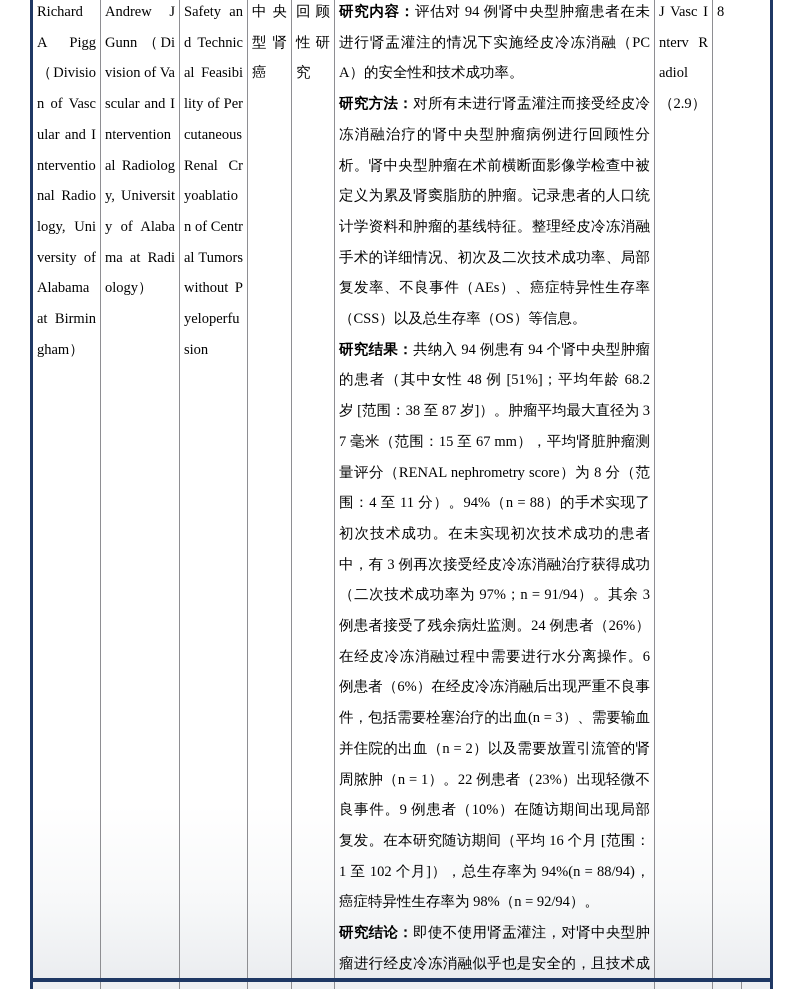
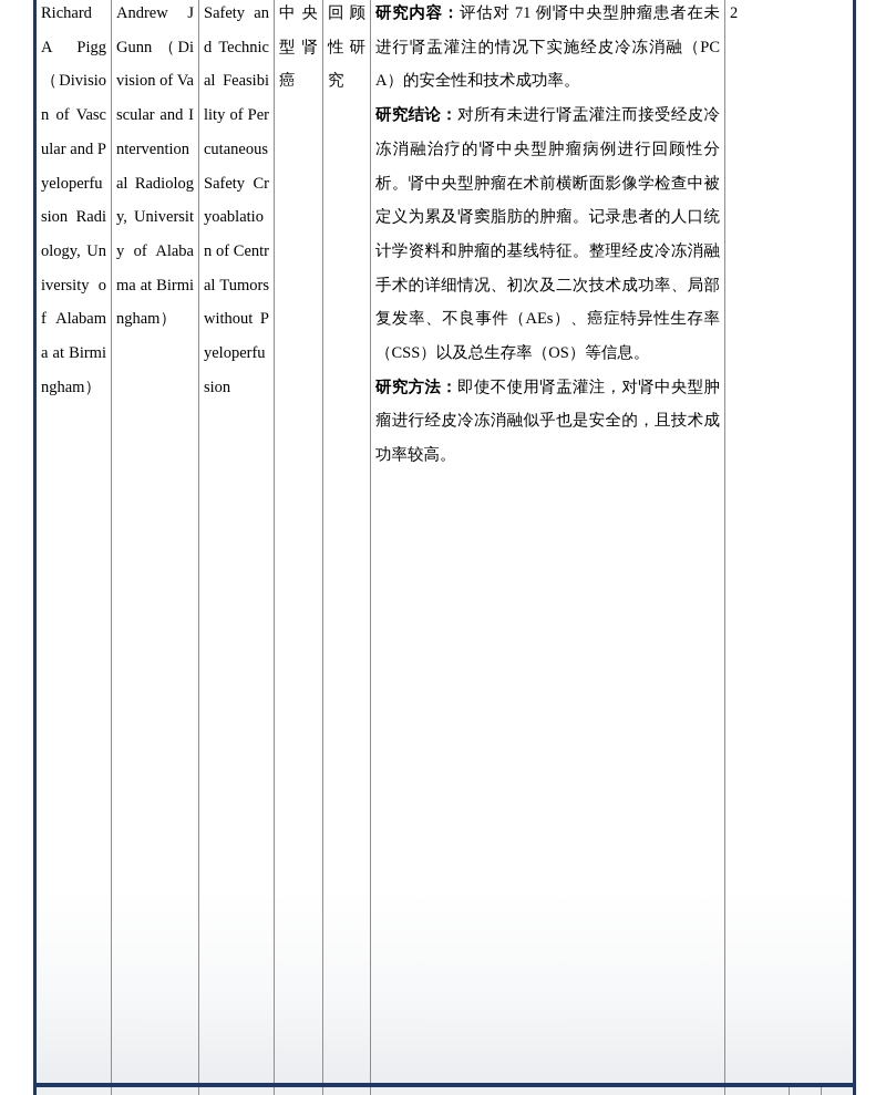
- Richard A Pigg （Division of Vascular and Interventional Radiology, University of Alabama at Birmingham）
+ Richard A Pigg （Division of Vascular and Pyeloperfusion Radiology, University of Alabama at Birmingham）
- Andrew J Gunn （Division of Vascular and Interventional Radiology, University of Alabama at Radiology）
+ Andrew J Gunn （Division of Vascular and Interventional Radiology, University of Alabama at Birmingham）
- Safety and Technical Feasibility of Percutaneous Renal Cryoablation of Central Tumors without Pyeloperfusion
+ Safety and Technical Feasibility of Percutaneous Safety Cryoablation of Central Tumors without Pyeloperfusion
  中央型肾癌
  回顾性研究
- 研究内容：评估对 94 例肾中央型肿瘤患者在未进行肾盂灌注的情况下实施经皮冷冻消融（PCA）的安全性和技术成功率。
+ 研究内容：评估对 71 例肾中央型肿瘤患者在未进行肾盂灌注的情况下实施经皮冷冻消融（PCA）的安全性和技术成功率。
- 研究方法：对所有未进行肾盂灌注而接受经皮冷冻消融治疗的肾中央型肿瘤病例进行回顾性分析。肾中央型肿瘤在术前横断面影像学检查中被定义为累及肾窦脂肪的肿瘤。记录患者的人口统计学资料和肿瘤的基线特征。整理经皮冷冻消融手术的详细情况、初次及二次技术成功率、局部复发率、不良事件（AEs）、癌症特异性生存率（CSS）以及总生存率（OS）等信息。
+ 研究结论：对所有未进行肾盂灌注而接受经皮冷冻消融治疗的肾中央型肿瘤病例进行回顾性分析。肾中央型肿瘤在术前横断面影像学检查中被定义为累及肾窦脂肪的肿瘤。记录患者的人口统计学资料和肿瘤的基线特征。整理经皮冷冻消融手术的详细情况、初次及二次技术成功率、局部复发率、不良事件（AEs）、癌症特异性生存率（CSS）以及总生存率（OS）等信息。
- 研究结果：共纳入 94 例患有 94 个肾中央型肿瘤的患者（其中女性 48 例 [51%]；平均年龄 68.2 岁 [范围：38 至 87 岁]）。肿瘤平均最大直径为 37 毫米（范围：15 至 67 mm），平均肾脏肿瘤测量评分（RENAL nephrometry score）为 8 分（范围：4 至 11 分）。94%（n = 88）的手术实现了初次技术成功。在未实现初次技术成功的患者中，有 3 例再次接受经皮冷冻消融治疗获得成功（二次技术成功率为 97%；n = 91/94）。其余 3 例患者接受了残余病灶监测。24 例患者（26%）在经皮冷冻消融过程中需要进行水分离操作。6 例患者（6%）在经皮冷冻消融后出现严重不良事件，包括需要栓塞治疗的出血(n = 3）、需要输血并住院的出血（n = 2）以及需要放置引流管的肾周脓肿（n = 1）。22 例患者（23%）出现轻微不良事件。9 例患者（10%）在随访期间出现局部复发。在本研究随访期间（平均 16 个月 [范围：1 至 102 个月]），总生存率为 94%(n = 88/94)，癌症特异性生存率为 98%（n = 92/94）。
- 研究结论：即使不使用肾盂灌注，对肾中央型肿瘤进行经皮冷冻消融似乎也是安全的，且技术成
+ 研究方法：即使不使用肾盂灌注，对肾中央型肿瘤进行经皮冷冻消融似乎也是安全的，且技术成功率较高。
- J Vasc Interv Radiol
- （2.9）
- 8
+ 2
